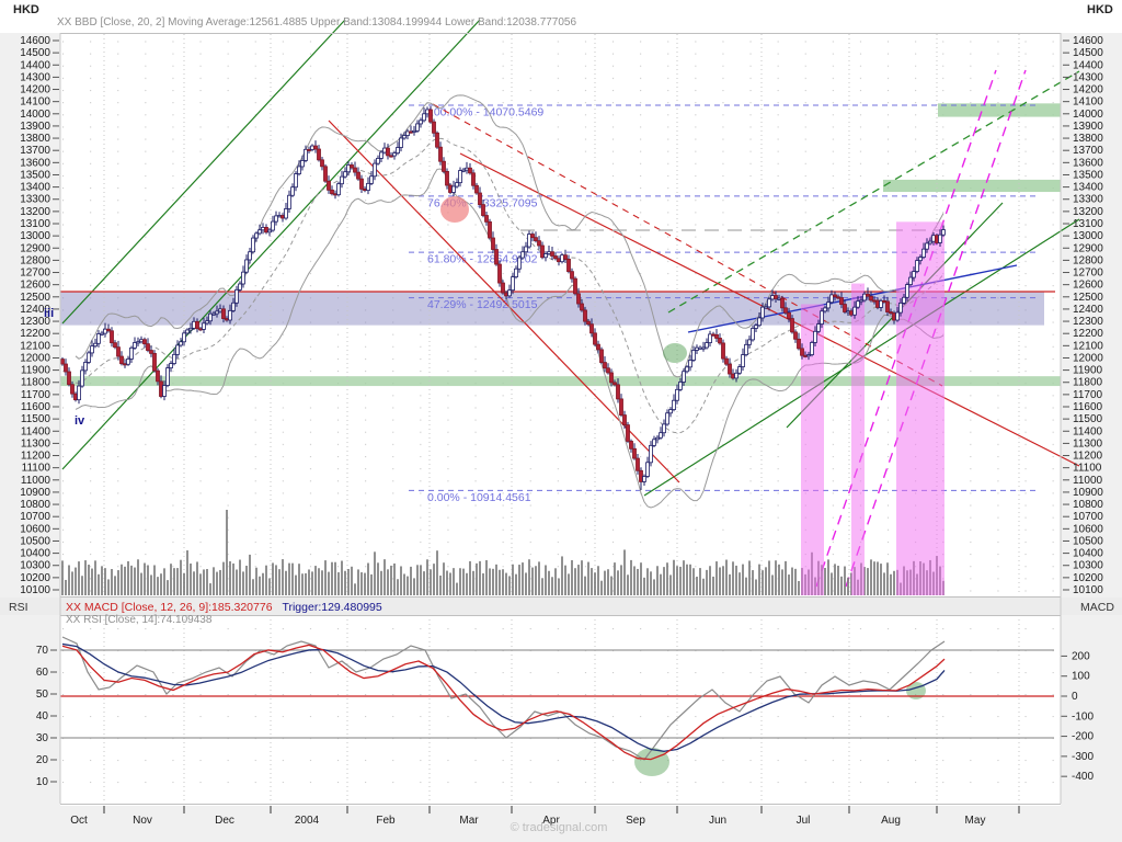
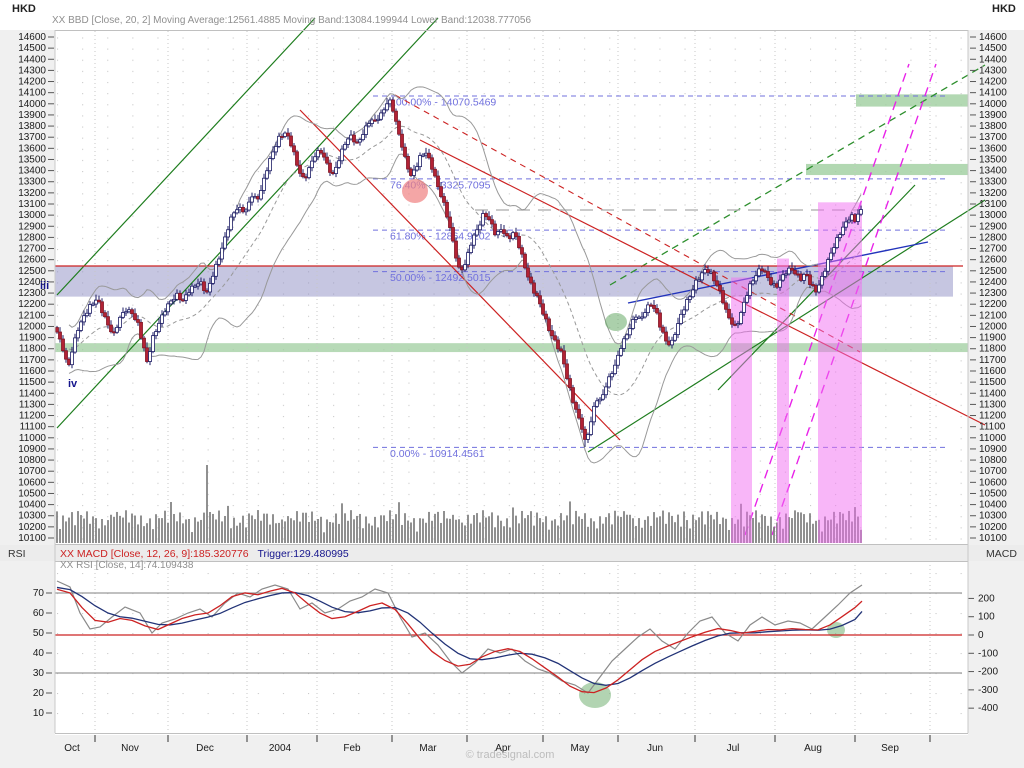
  0000% - 14070.5469
  76.40% -3325.7095
  61.80% - 12864.902
- 47.29% - 12492.5015
+ 50.00% - 12492.5015
  0.00% - 10914.4561
  14600
  14600
  14500
  14500
  14400
  14400
  14300
  14300
  14200
  14200
  14100
  14100
  14000
  14000
  13900
  13900
  13800
  13800
  13700
  13700
  13600
  13600
  13500
  13500
  13400
  13400
  13300
  13300
  13200
  13200
  13100
  13100
  13000
  13000
  12900
  12900
  12800
  12800
  12700
  12700
  12600
  12600
  12500
  12500
  12400
  12400
  12300
  12300
  12200
  12200
  12100
  12100
  12000
  12000
  11900
  11900
  11800
  11800
  11700
  11700
  11600
  11600
  11500
  11500
  11400
  11400
  11300
  11300
  11200
  11200
  11100
  11100
  11000
  11000
  10900
  10900
  10800
  10800
  10700
  10700
  10600
  10600
  10500
  10500
  10400
  10400
  10300
  10300
  10200
  10200
  10100
  10100
  70
  60
  50
  40
  30
  20
  10
  200
  100
  0
  -100
  -200
  -300
  -400
  Oct
  Nov
  Dec
  2004
  Feb
  Mar
  Apr
- Sep
+ May
  Jun
  Jul
  Aug
- May
+ Sep
  iii
  iv
  HKD
  HKD
- XX BBD [Close, 20, 2] Moving Average:12561.4885 Upper Band:13084.199944 Lower Band:12038.777056
+ XX BBD [Close, 20, 2] Moving Average:12561.4885 Moving Band:13084.199944 Lower Band:12038.777056
  RSI
  MACD
  XX MACD [Close, 12, 26, 9]:185.320776 Trigger:129.480995
  XX RSI [Close, 14]:74.109438
  © tradesignal.com
